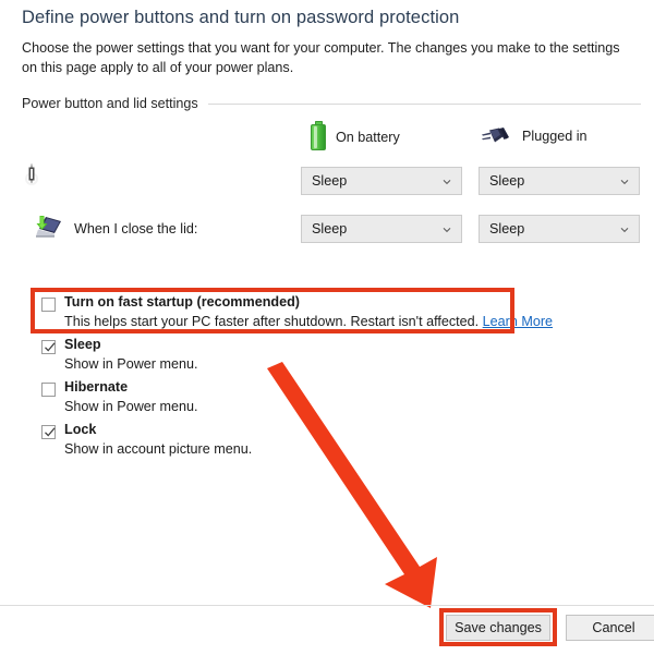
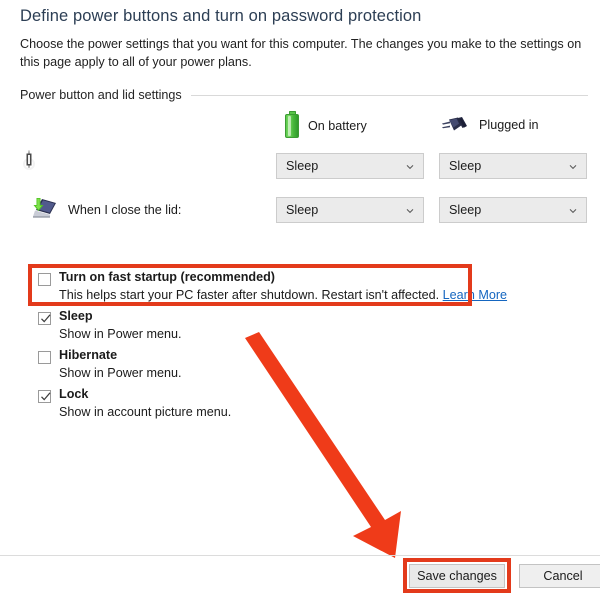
  Define power buttons and turn on password protection
- Choose the power settings that you want for your computer. The changes you make to the settings on this page apply to all of your power plans.
+ Choose the power settings that you want for this computer. The changes you make to the settings on this page apply to all of your power plans.
  Power button and lid settings
  On battery
  Plugged in
  Sleep
  Sleep
  When I close the lid:
  Sleep
  Sleep
  Turn on fast startup (recommended)
  This helps start your PC faster after shutdown. Restart isn't affected. Learn More
  Sleep
  Show in Power menu.
  Hibernate
  Show in Power menu.
  Lock
  Show in account picture menu.
  Save changes
  Cancel
